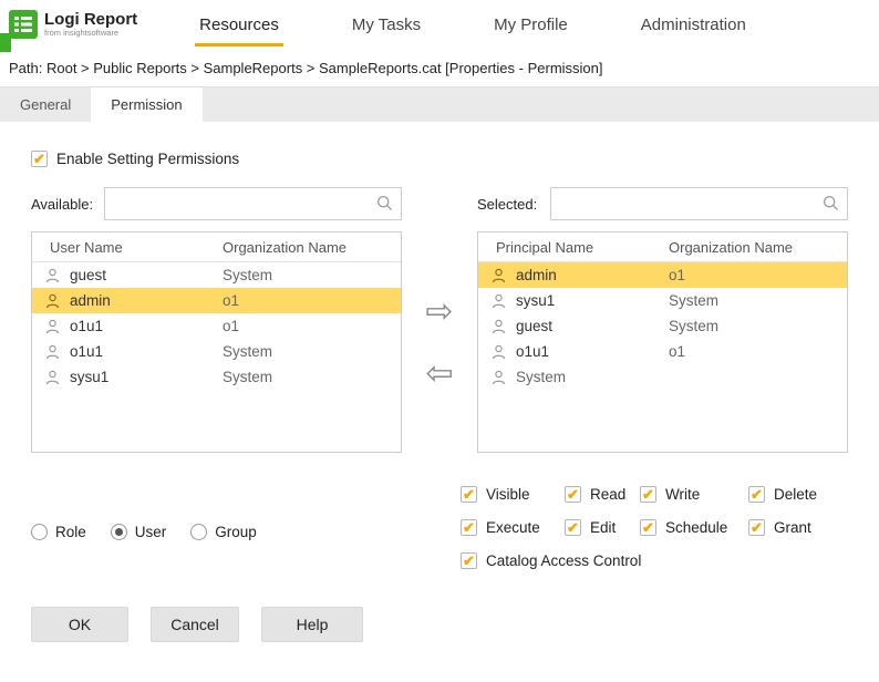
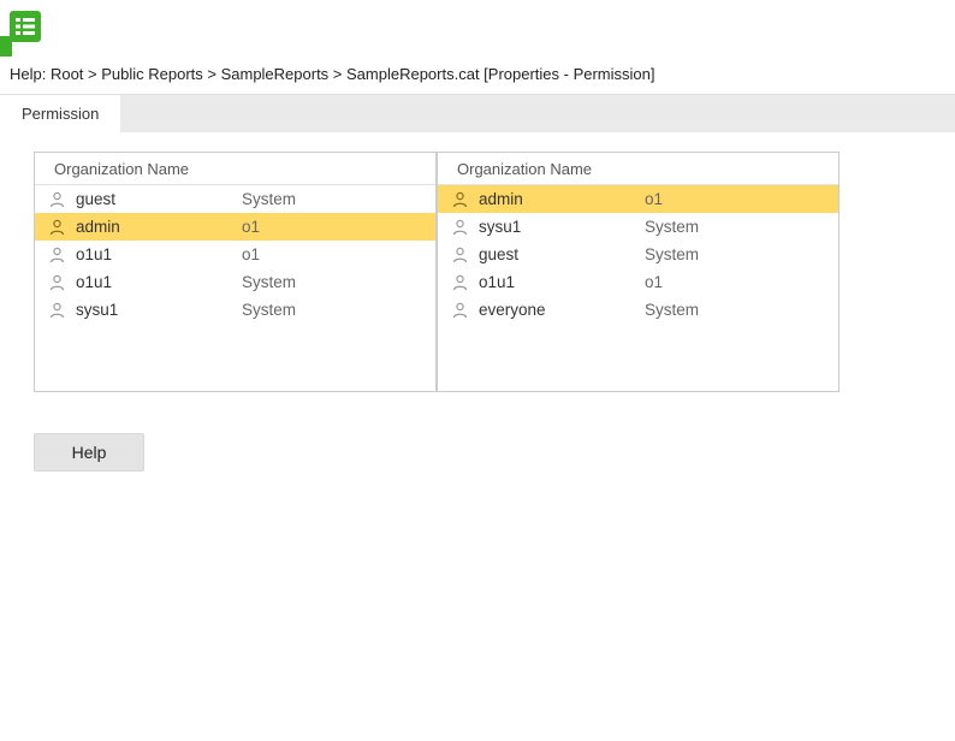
- Logi Report
- from insightsoftware
- Resources
- My Tasks
- My Profile
- Administration
- Path: Root > Public Reports > SampleReports > SampleReports.cat [Properties - Permission]
+ Help: Root > Public Reports > SampleReports > SampleReports.cat [Properties - Permission]
- General
  Permission
- Enable Setting Permissions
- Available:
- User Name
  Organization Name
  guest
  System
  admin
  o1
  o1u1
  o1
  o1u1
  System
  sysu1
  System
- ⇨
- ⇦
- Selected:
- Principal Name
  Organization Name
  admin
  o1
  sysu1
  System
  guest
  System
  o1u1
  o1
+ everyone
  System
- Role
- User
- Group
- Visible
- Read
- Write
- Delete
- Execute
- Edit
- Schedule
- Grant
- Catalog Access Control
- OK
- Cancel
  Help
